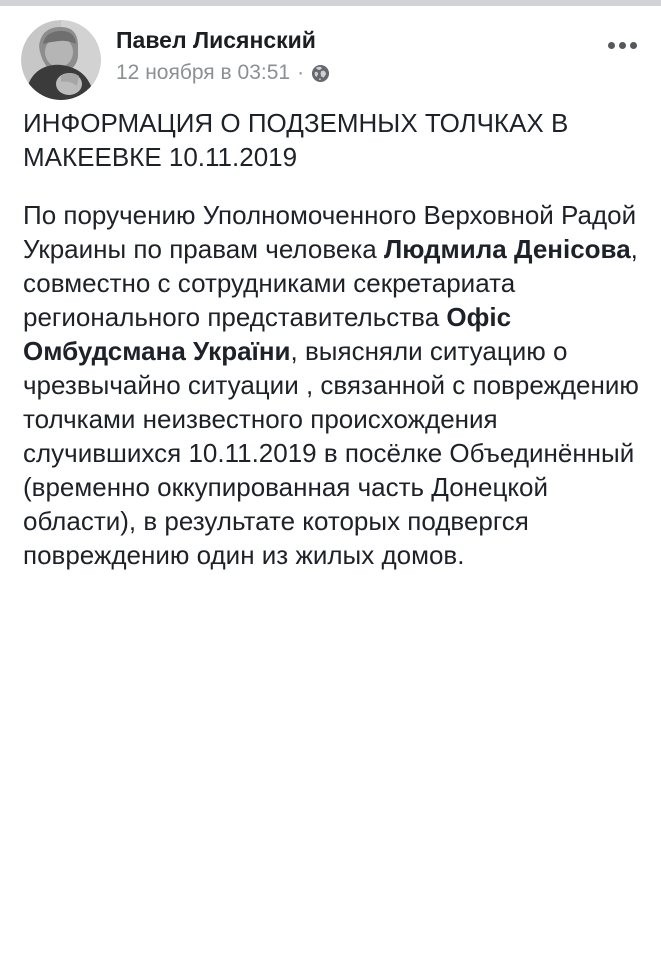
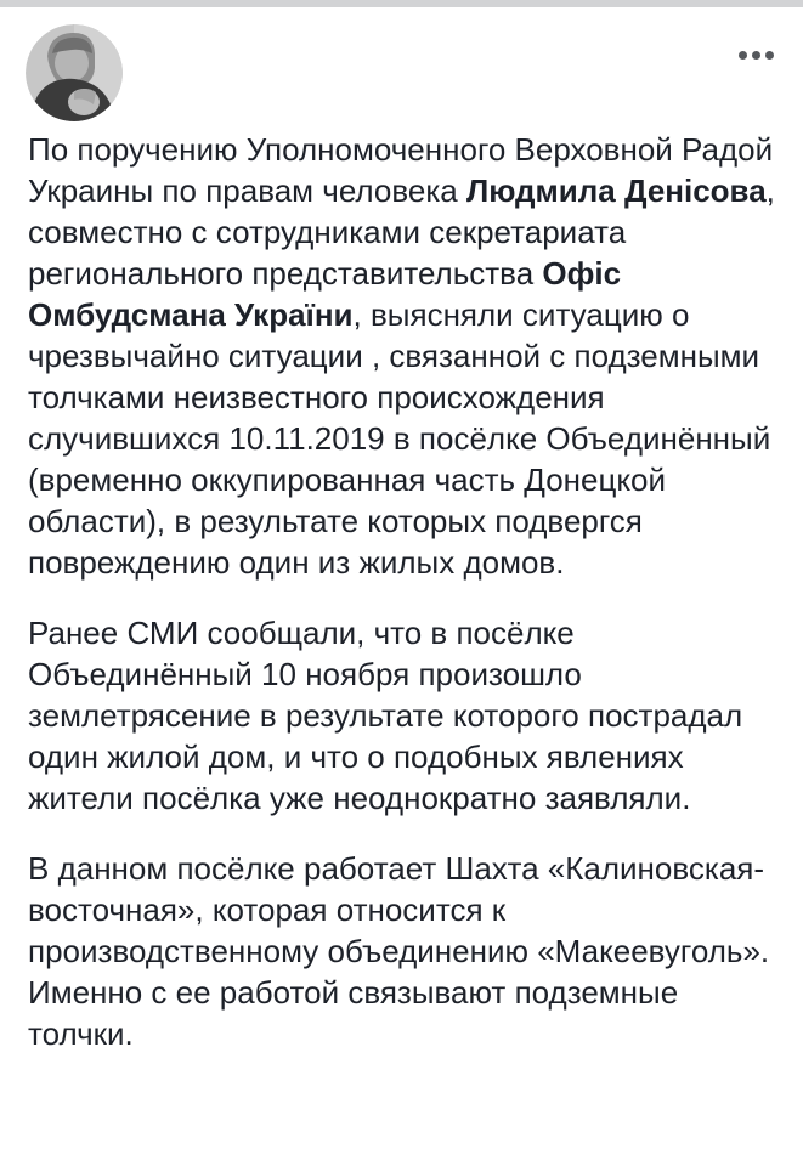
- Павел Лисянский
- 12 ноября в 03:51
- ·
- ИНФОРМАЦИЯ О ПОДЗЕМНЫХ ТОЛЧКАХ В МАКЕЕВКЕ 10.11.2019
- По поручению Уполномоченного Верховной Радой Украины по правам человека Людмила Денісова, совместно с сотрудниками секретариата регионального представительства Офіс Омбудсмана України, выясняли ситуацию о чрезвычайно ситуации , связанной с повреждению толчками неизвестного происхождения случившихся 10.11.2019 в посёлке Объединённый (временно оккупированная часть Донецкой области), в результате которых подвергся повреждению один из жилых домов.
+ По поручению Уполномоченного Верховной Радой Украины по правам человека Людмила Денісова, совместно с сотрудниками секретариата регионального представительства Офіс Омбудсмана України, выясняли ситуацию о чрезвычайно ситуации , связанной с подземными толчками неизвестного происхождения случившихся 10.11.2019 в посёлке Объединённый (временно оккупированная часть Донецкой области), в результате которых подвергся повреждению один из жилых домов.
+ Ранее СМИ сообщали, что в посёлке Объединённый 10 ноября произошло землетрясение в результате которого пострадал один жилой дом, и что о подобных явлениях жители посёлка уже неоднократно заявляли.
+ В данном посёлке работает Шахта «Калиновская-восточная», которая относится к производственному объединению «Макеевуголь». Именно с ее работой связывают подземные толчки.
